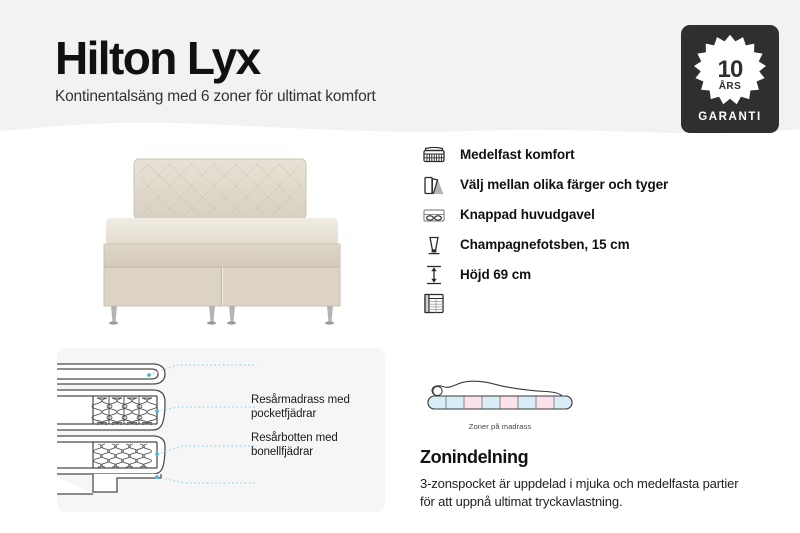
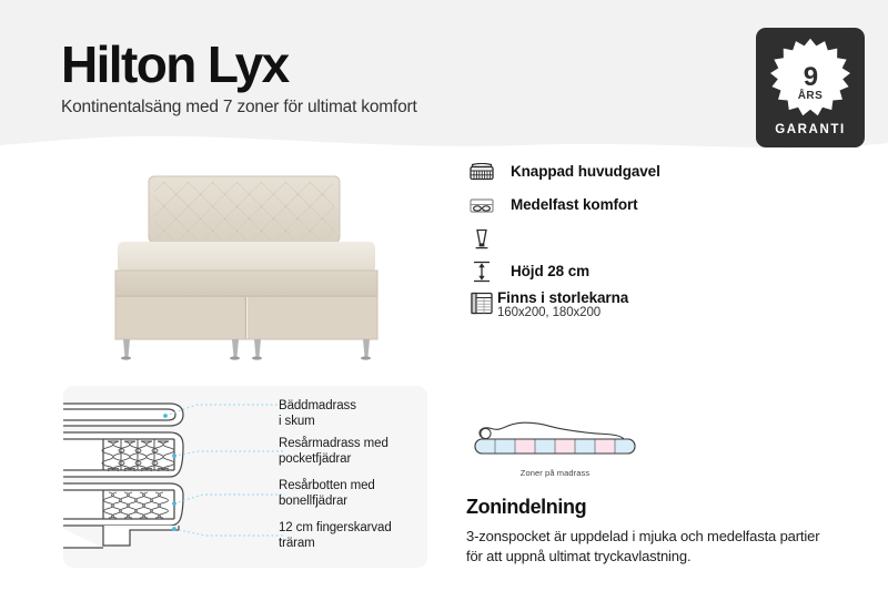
  Hilton Lyx
- Kontinentalsäng med 6 zoner för ultimat komfort
+ Kontinentalsäng med 7 zoner för ultimat komfort
- 10
+ 9
  ÅRS
  GARANTI
- Medelfast komfort
+ Knappad huvudgavel
- Välj mellan olika färger och tyger
- Knappad huvudgavel
+ Medelfast komfort
- Champagnefotsben, 15 cm
- Höjd 69 cm
+ Höjd 28 cm
+ Finns i storlekarna
+ 160x200, 180x200
+ Bäddmadrass
+ i skum
  Resårmadrass med
  pocketfjädrar
  Resårbotten med
  bonellfjädrar
+ 12 cm fingerskarvad
+ träram
  Zoner på madrass
  Zonindelning
  3-zonspocket är uppdelad i mjuka och medelfasta partier för att uppnå ultimat tryckavlastning.
